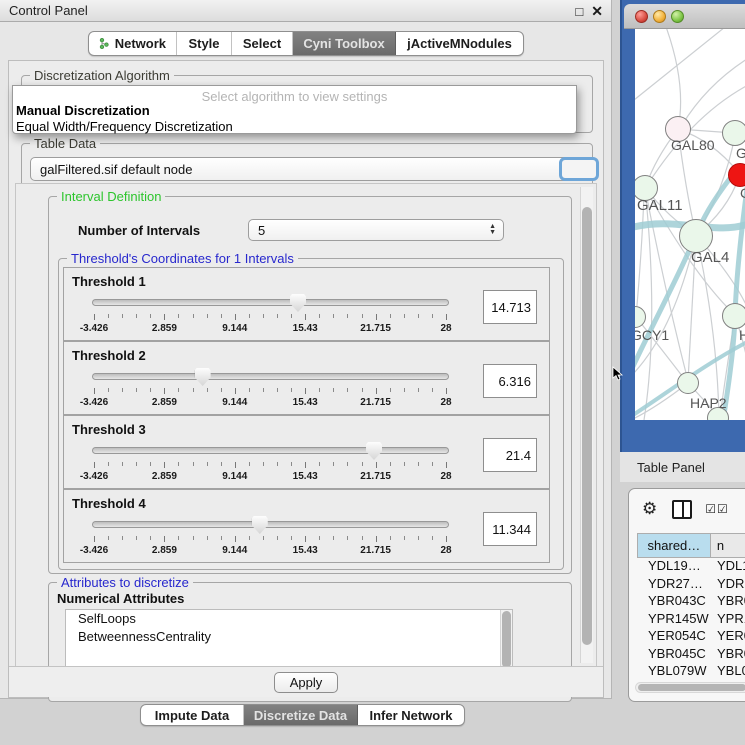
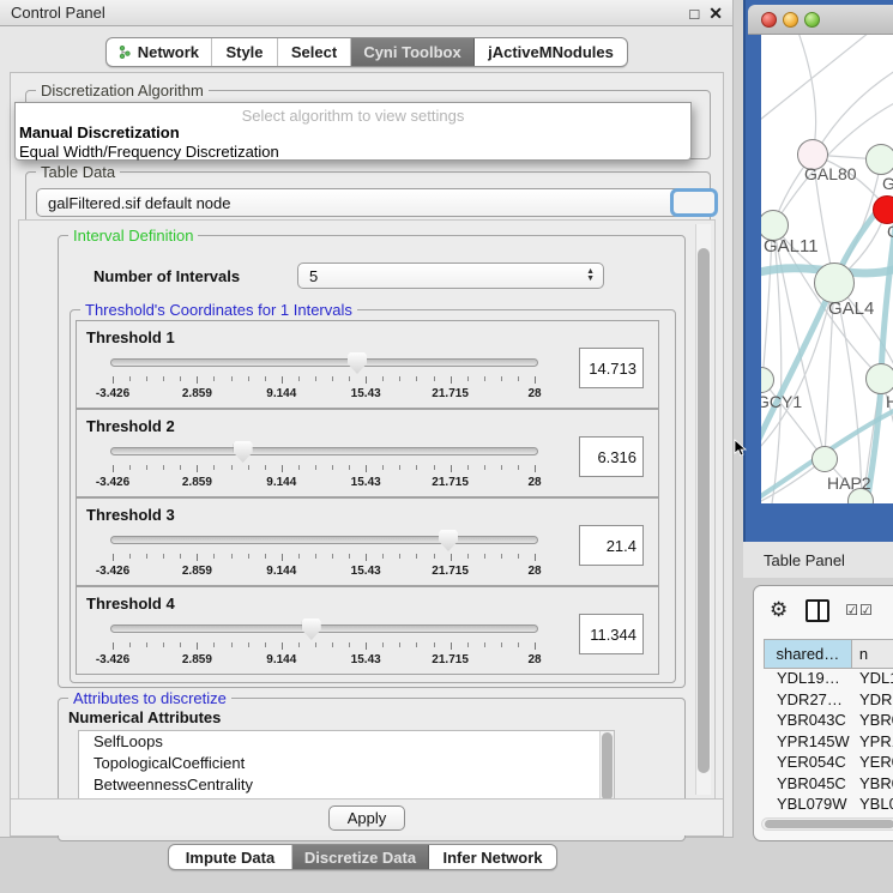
  Control Panel
  □
  ✕
  Network
  Style
  Select
  Cyni Toolbox
  jActiveMNodules
  Discretization Algorithm
  Table Data
  galFiltered.sif default node
  Interval Definition
  Number of Intervals
  5
  Threshold's Coordinates for 1 Intervals
  Threshold 1
  -3.426
  2.859
  9.144
  15.43
  21.715
  28
  14.713
  Threshold 2
  -3.426
  2.859
  9.144
  15.43
  21.715
  28
  6.316
  Threshold 3
  -3.426
  2.859
  9.144
  15.43
  21.715
  28
  21.4
  Threshold 4
  -3.426
  2.859
  9.144
  15.43
  21.715
  28
  11.344
  Attributes to discretize
  Numerical Attributes
  SelfLoops
+ TopologicalCoefficient
  BetweennessCentrality
  Apply
  Select algorithm to view settings
  Manual Discretization
  Equal Width/Frequency Discretization
  Impute Data
  Discretize Data
  Infer Network
  GAL80
  GAL11
  GAL4
  GCY1
  H
  HAP2
  Table Panel
  ⚙
  ☑☑
  shared…
  n
  YDL19…
  YDL
  YDR27…
  YDR
  YBR043C
  YBR
  YPR145W
  YPR
  YER054C
  YER
  YBR045C
  YBR
  YBL079W
  YBL
